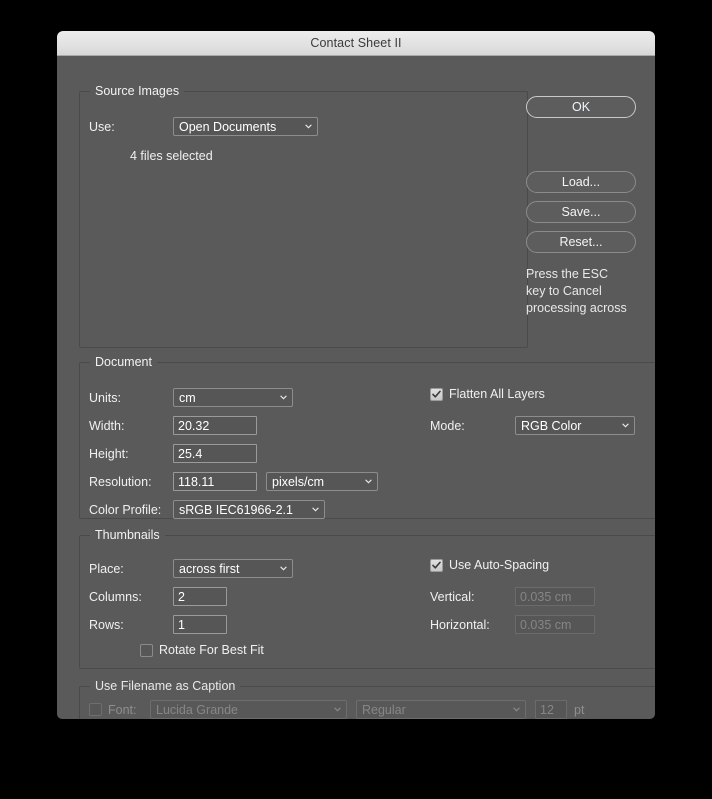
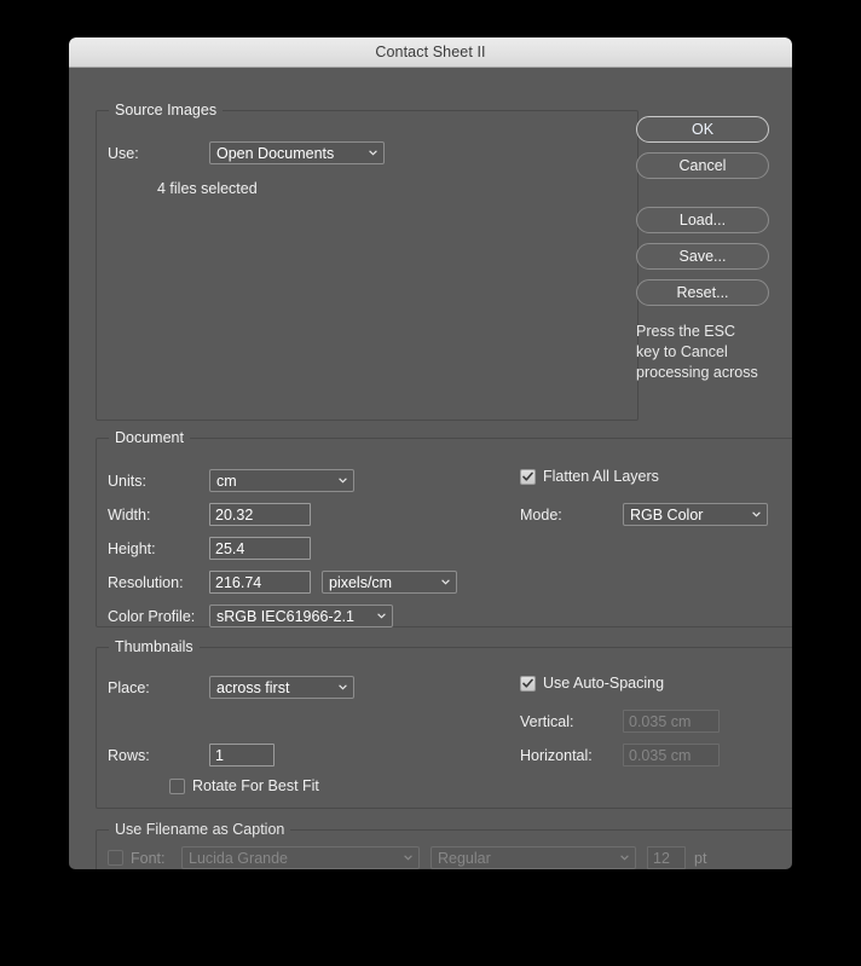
  Contact Sheet II
  Source Images
  Use:
  Open Documents
  4 files selected
  OK
+ Cancel
  Load...
  Save...
  Reset...
  Press the ESC key to Cancel processing across
  Document
  Units:
  cm
  Width:
  20.32
  Height:
  25.4
  Resolution:
- 118.11
+ 216.74
  pixels/cm
  Color Profile:
  sRGB IEC61966-2.1
  Flatten All Layers
  Mode:
  RGB Color
  Thumbnails
  Place:
  across first
- Columns:
- 2
  Rows:
  1
  Rotate For Best Fit
  Use Auto-Spacing
  Vertical:
  0.035 cm
  Horizontal:
  0.035 cm
  Use Filename as Caption
  Font:
  Lucida Grande
  Regular
  12
  pt
